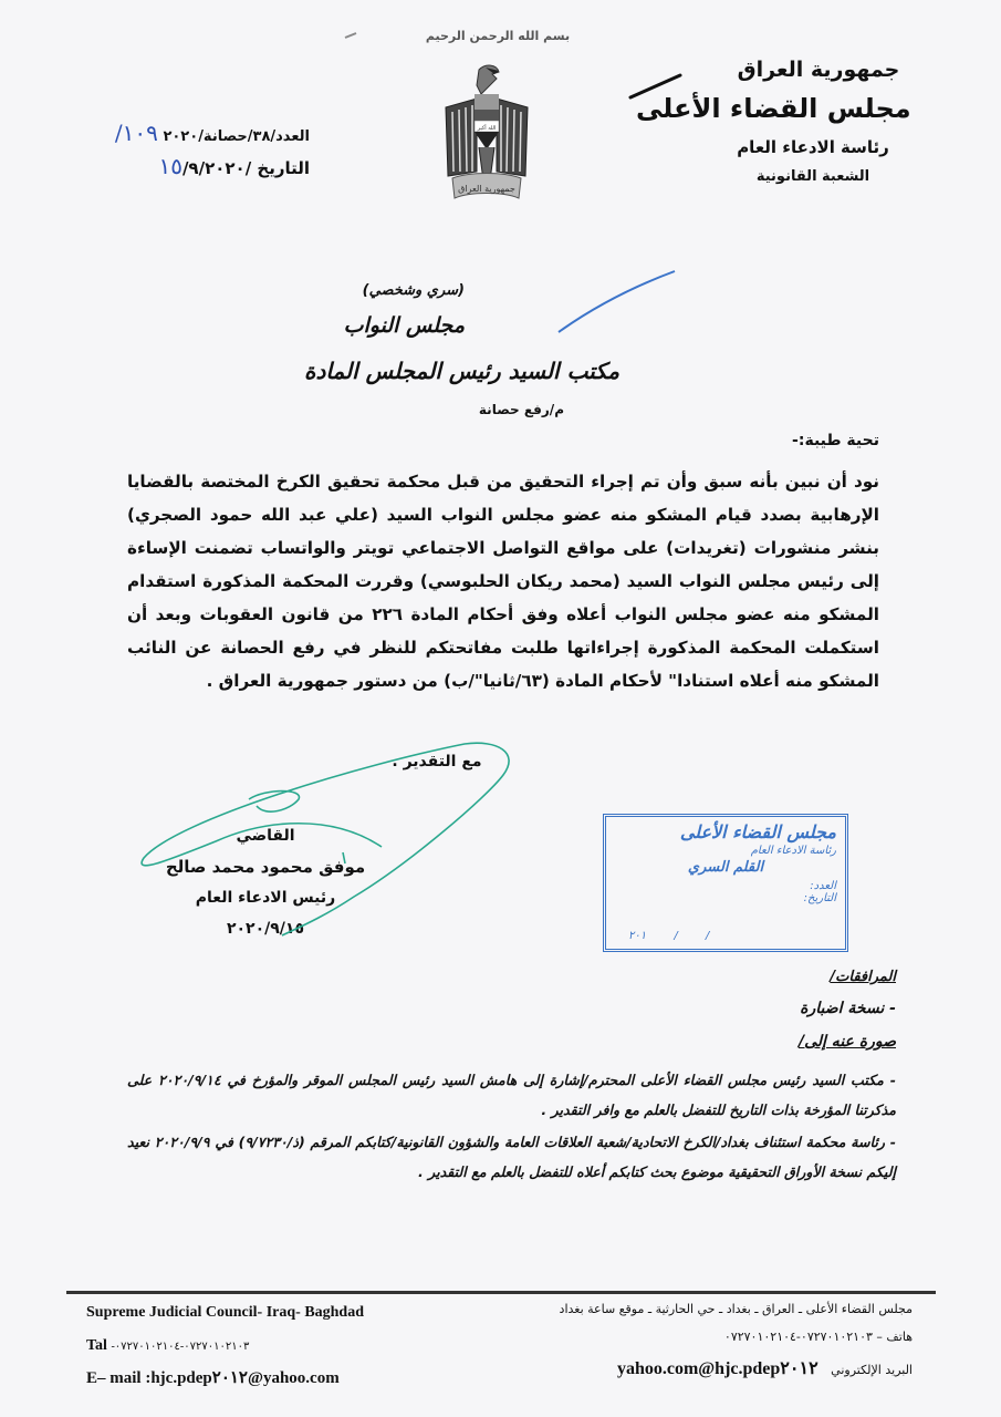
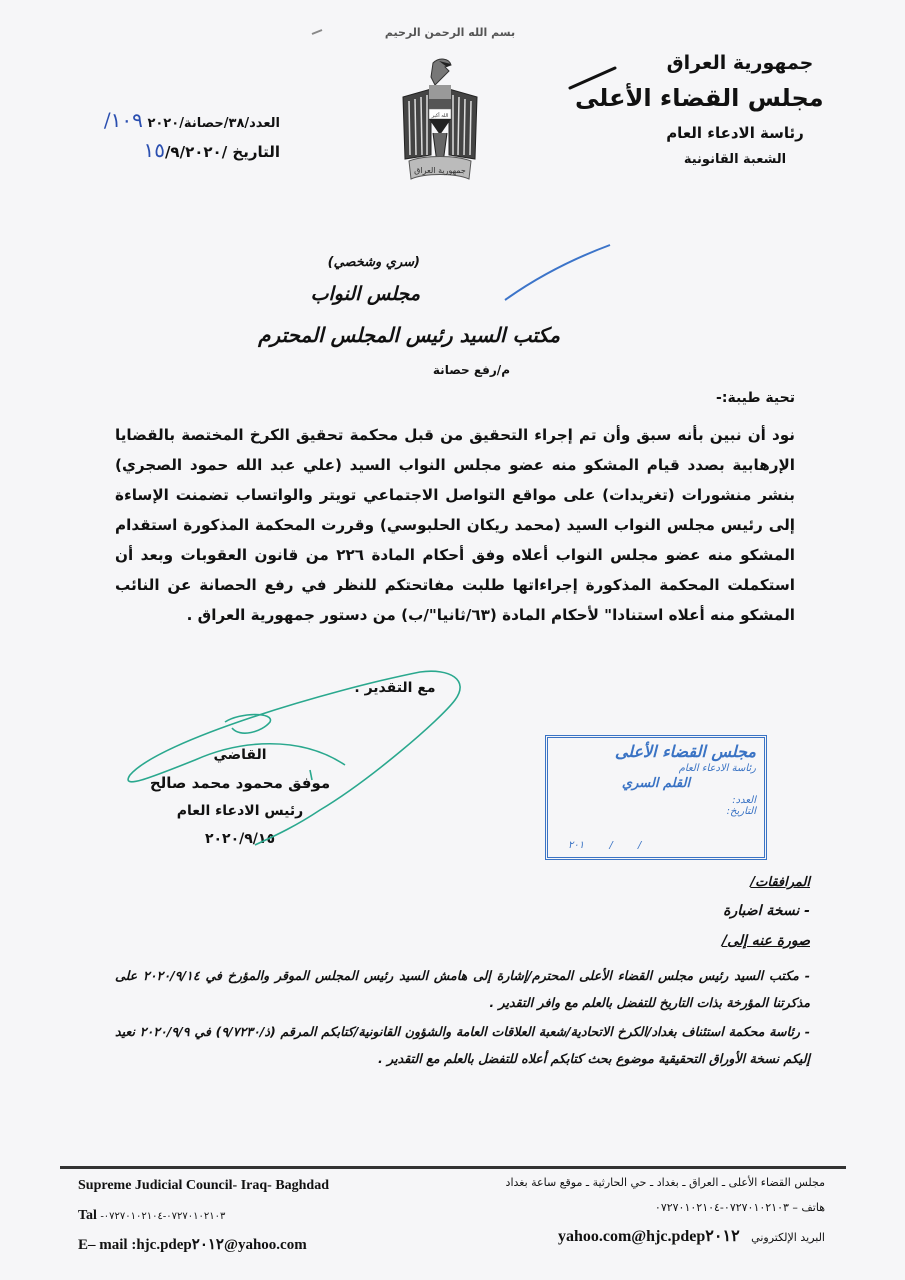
  بسم الله الرحمن الرحيم
  جمهورية العراق
  مجلس القضاء الأعلى
  رئاسة الادعاء العام
  الشعبة القانونية
  جمهورية العراق
  العدد/٣٨/حصانة/٢٠٢٠ ١٠٩/
  التاريخ /١٥/٩/٢٠٢٠
  (سري وشخصي)
  مجلس النواب
- مكتب السيد رئيس المجلس المادة
+ مكتب السيد رئيس المجلس المحترم
  م/رفع حصانة
  تحية طيبة:-
  نود أن نبين بأنه سبق وأن تم إجراء التحقيق من قبل محكمة تحقيق الكرخ المختصة بالقضايا الإرهابية بصدد قيام المشكو منه عضو مجلس النواب السيد (علي عبد الله حمود الصجري) بنشر منشورات (تغريدات) على مواقع التواصل الاجتماعي تويتر والواتساب تضمنت الإساءة إلى رئيس مجلس النواب السيد (محمد ريكان الحلبوسي) وقررت المحكمة المذكورة استقدام المشكو منه عضو مجلس النواب أعلاه وفق أحكام المادة ٢٢٦ من قانون العقوبات وبعد أن استكملت المحكمة المذكورة إجراءاتها طلبت مفاتحتكم للنظر في رفع الحصانة عن النائب المشكو منه أعلاه استنادا" لأحكام المادة (٦٣/ثانيا"/ب) من دستور جمهورية العراق .
  مع التقدير .
  القاضي
  موفق محمود محمد صالح
  رئيس الادعاء العام
  ٢٠٢٠/٩/١٥
  مجلس القضاء الأعلى
  رئاسة الادعاء العام
  القلم السري
  العدد:
  التاريخ:
  ٢٠١ / /
  المرافقات/
  - نسخة اضبارة
  صورة عنه إلى/
  - مكتب السيد رئيس مجلس القضاء الأعلى المحترم/إشارة إلى هامش السيد رئيس المجلس الموقر والمؤرخ في ٢٠٢٠/٩/١٤ على مذكرتنا المؤرخة بذات التاريخ للتفضل بالعلم مع وافر التقدير .
  - رئاسة محكمة استئناف بغداد/الكرخ الاتحادية/شعبة العلاقات العامة والشؤون القانونية/كتابكم المرقم (ذ/٩/٧٢٣٠) في ٢٠٢٠/٩/٩ نعيد إليكم نسخة الأوراق التحقيقية موضوع بحث كتابكم أعلاه للتفضل بالعلم مع التقدير .
  Supreme Judicial Council- Iraq- Baghdad
  Tal -٠٧٢٧٠١٠٢١٠٣-٠٧٢٧٠١٠٢١٠٤
  E– mail :hjc.pdep٢٠١٢@yahoo.com
  مجلس القضاء الأعلى ـ العراق ـ بغداد ـ حي الحارثية ـ موقع ساعة بغداد
  هاتف – ٠٧٢٧٠١٠٢١٠٣-٠٧٢٧٠١٠٢١٠٤
  البريد الإلكتروني hjc.pdep٢٠١٢@yahoo.com
